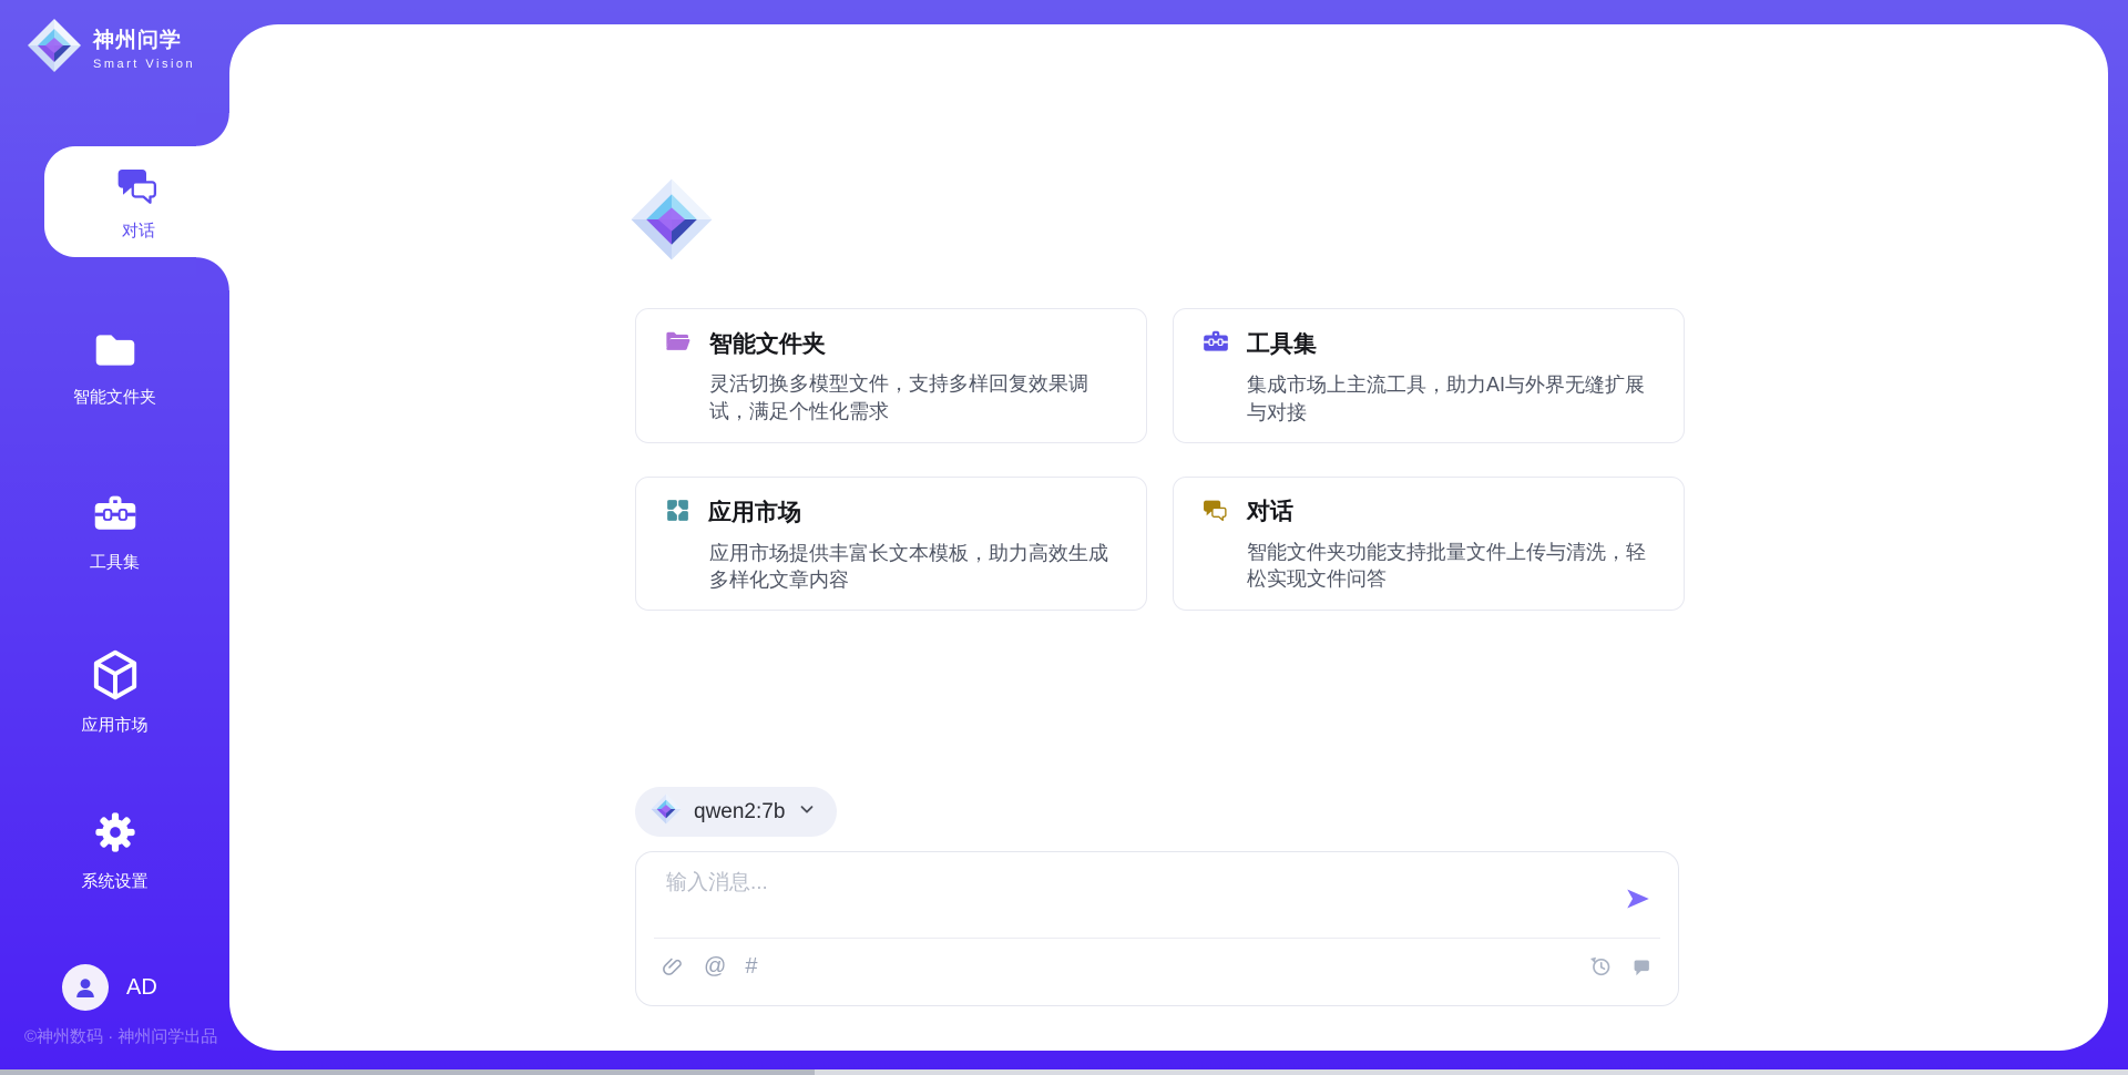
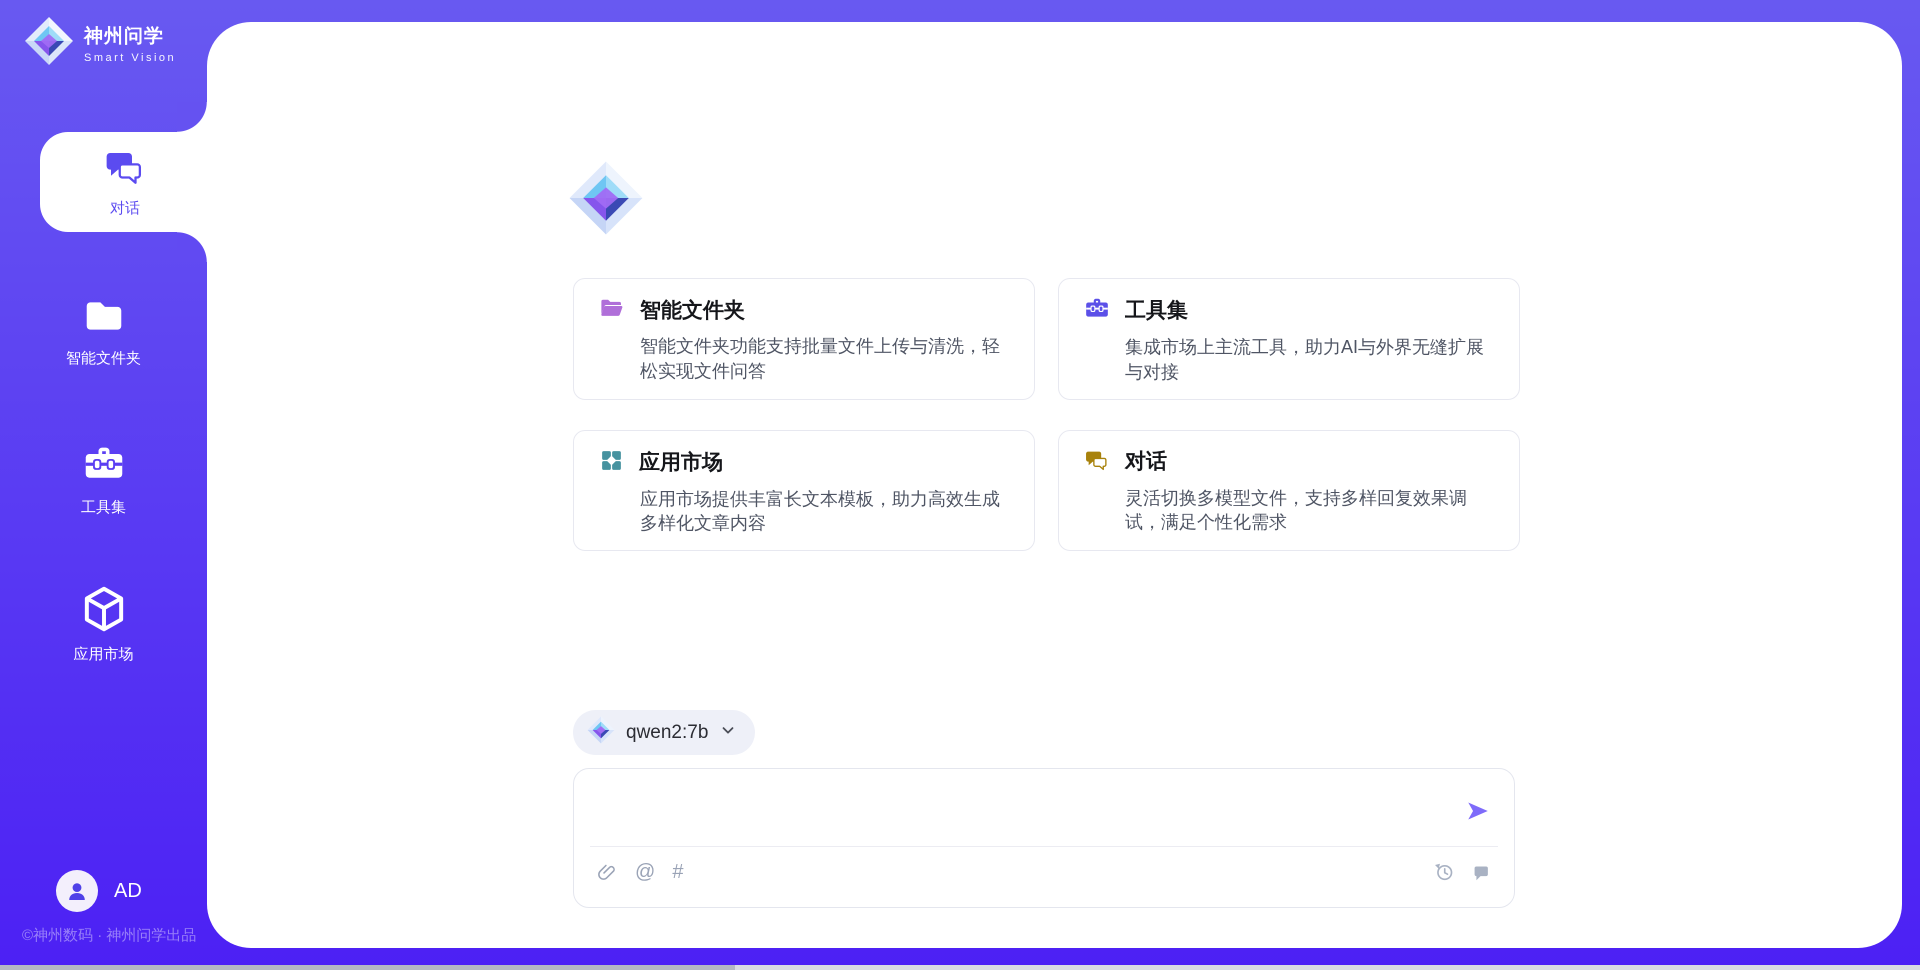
  神州问学
  Smart Vision
  对话
  智能文件夹
  工具集
  应用市场
- 系统设置
  AD
  ©神州数码 · 神州问学出品
  智能文件夹
- 灵活切换多模型文件，支持多样回复效果调试，满足个性化需求
+ 智能文件夹功能支持批量文件上传与清洗，轻松实现文件问答
  工具集
  集成市场上主流工具，助力AI与外界无缝扩展与对接
  应用市场
  应用市场提供丰富长文本模板，助力高效生成多样化文章内容
  对话
- 智能文件夹功能支持批量文件上传与清洗，轻松实现文件问答
+ 灵活切换多模型文件，支持多样回复效果调试，满足个性化需求
  qwen2:7b
- 输入消息...
  @
  #
